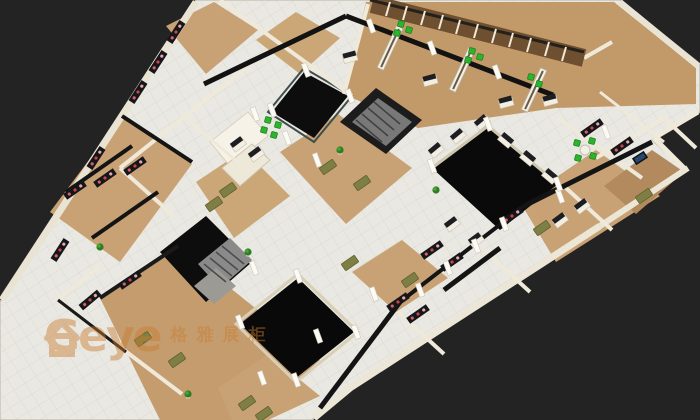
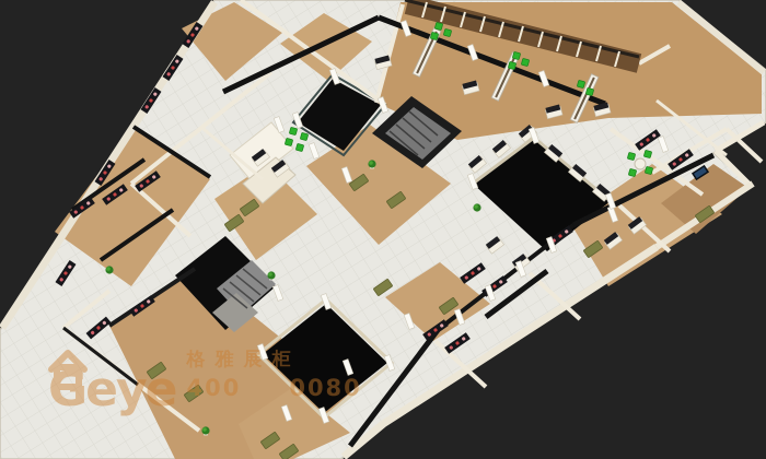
  Geye
  格雅展柜
+ 400 0080
